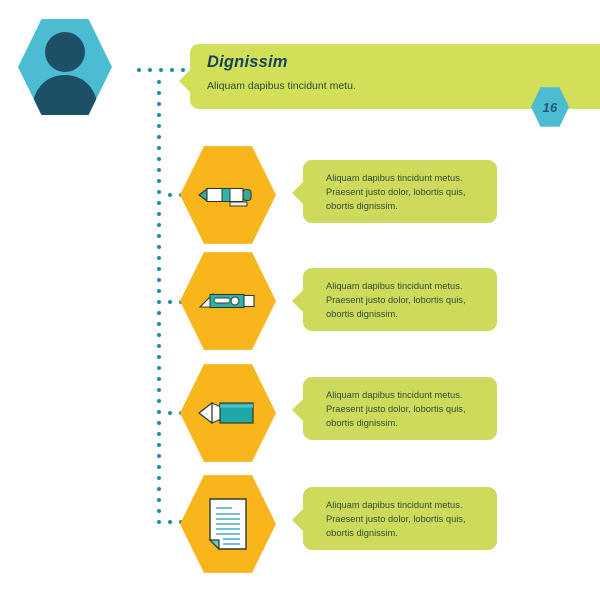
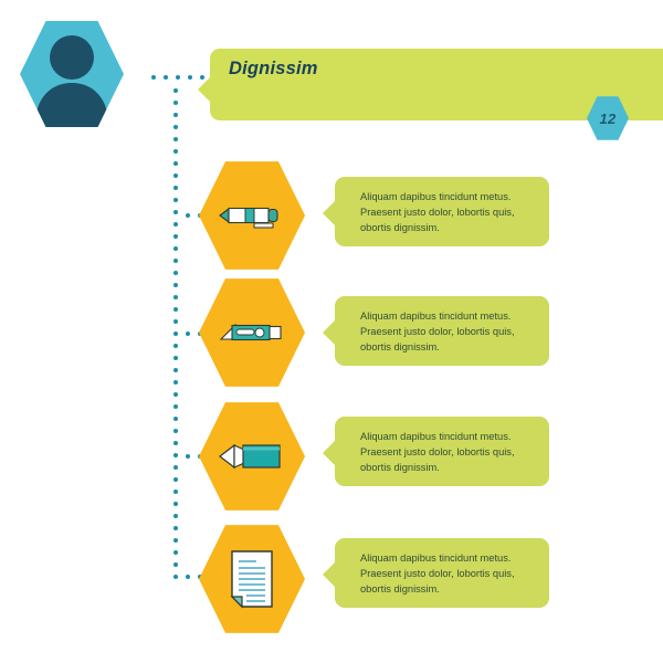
  Dignissim
- Aliquam dapibus tincidunt metu.
- 16
+ 12
  Aliquam dapibus tincidunt metus.
  Praesent justo dolor, lobortis quis,
  obortis dignissim.
  Aliquam dapibus tincidunt metus.
  Praesent justo dolor, lobortis quis,
  obortis dignissim.
  Aliquam dapibus tincidunt metus.
  Praesent justo dolor, lobortis quis,
  obortis dignissim.
  Aliquam dapibus tincidunt metus.
  Praesent justo dolor, lobortis quis,
  obortis dignissim.
